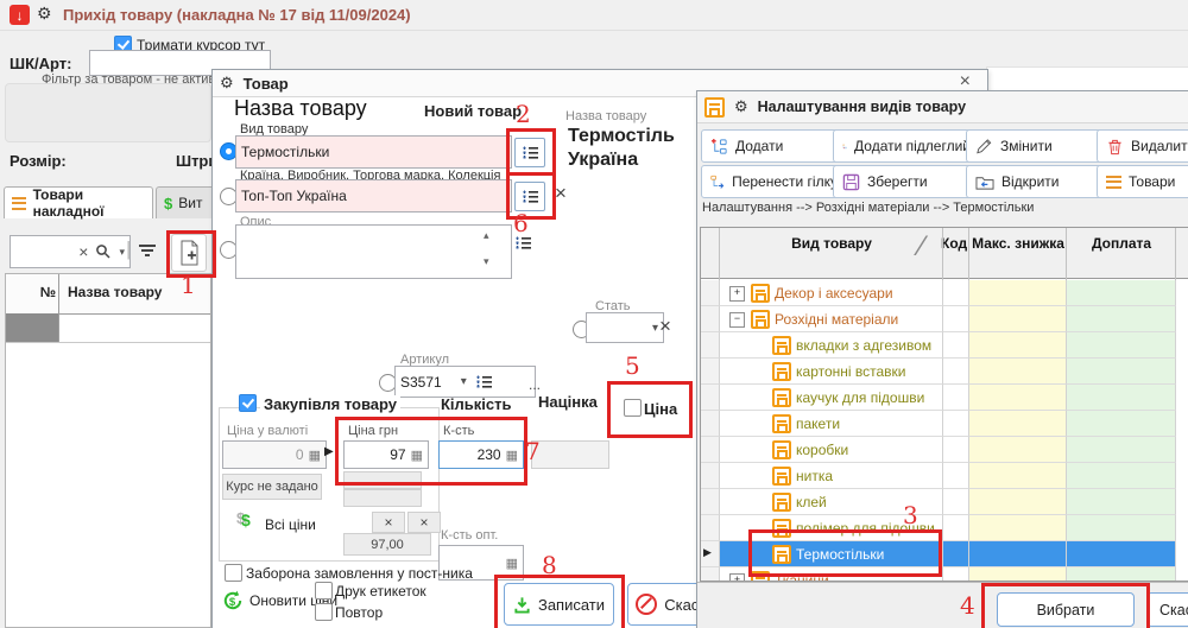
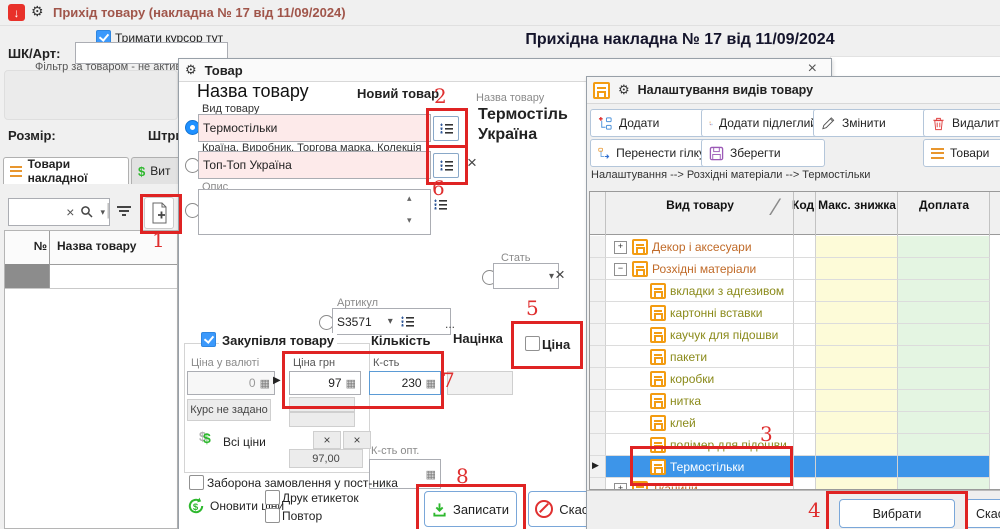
  ↓
  ⚙
  Прихід товару (накладна № 17 від 11/09/2024)
  Тримати курсор тут
+ Прихідна накладна № 17 від 11/09/2024
  ШК/Арт:
  Фільтр за товаром - не акти
  Розмір:
  Штр
  Товари накладної
  $
  Вит
  ×
  ▾
  |
  №
  Назва товару
  ⚙
  Товар
  ×
  Назва товару
  Новий товар
  Вид товару
  Термостільки
  Країна, Виробник, Торгова марка, Колекція
  Топ-Топ Україна
  ×
  Опис
  ▴
  ▾
  Назва товару
  Термостіль
  Україна
  Стать
  ▾
  ×
  Артикул
  S3571
  ▾
  ...
  Закупівля товару
  Кількість
  Націнка
  Ціна
  Ціна у валюті
  0
  ▦
  ▶
  Ціна грн
  97
  ▦
  К-сть
  230
  ▦
  Курс не задано
  $
  $
  Всі ціни
  ×
  ×
  97,00
  К-сть опт.
  ▦
  Заборона замовлення у пост-ника
  $
  Оновити ціни
  Друк етикеток
  Повтор
  Записати
  ⚙
  Налаштування видів товару
  Додати
  Додати підлегли
  Змінити
  Видалит
  Перенести гілк
  Зберегти
- Відкрити
  Товари
  Налаштування --> Розхідні матеріали --> Термостільки
  Вид товару
  ∕
  Код
  Макс. знижка
  Доплата
  +
  Декор і аксесуари
  −
  Розхідні матеріали
  вкладки з адгезивом
  картонні вставки
  каучук для підошви
  пакети
  коробки
  нитка
  клей
  полімер для підошви
  ▶
  Термостільки
  +
  Вибрати
  1
  2
  3
  4
  5
  6
  7
  8
